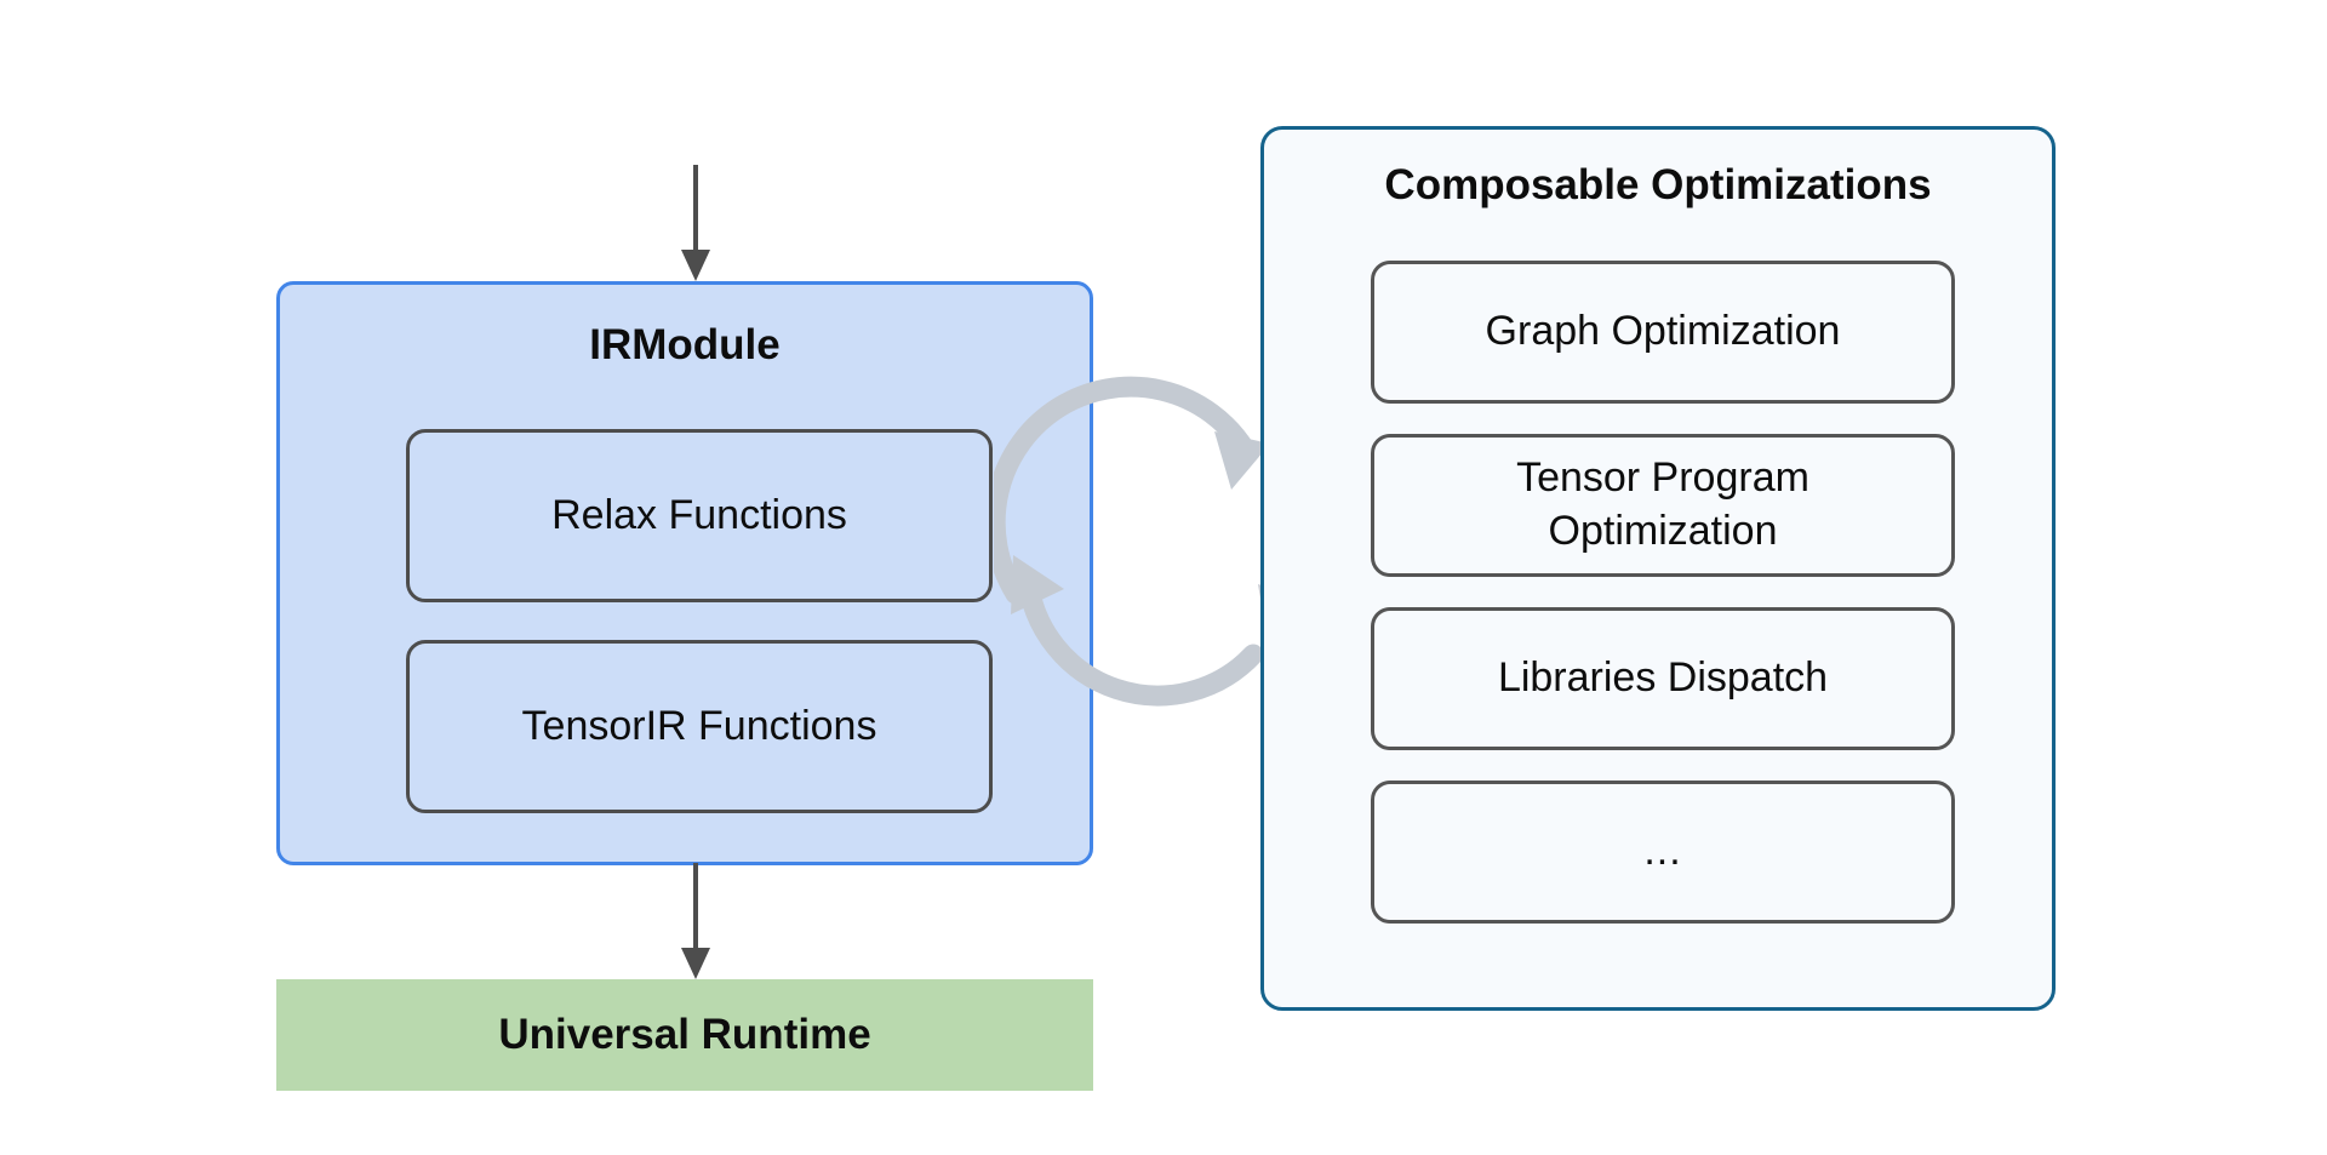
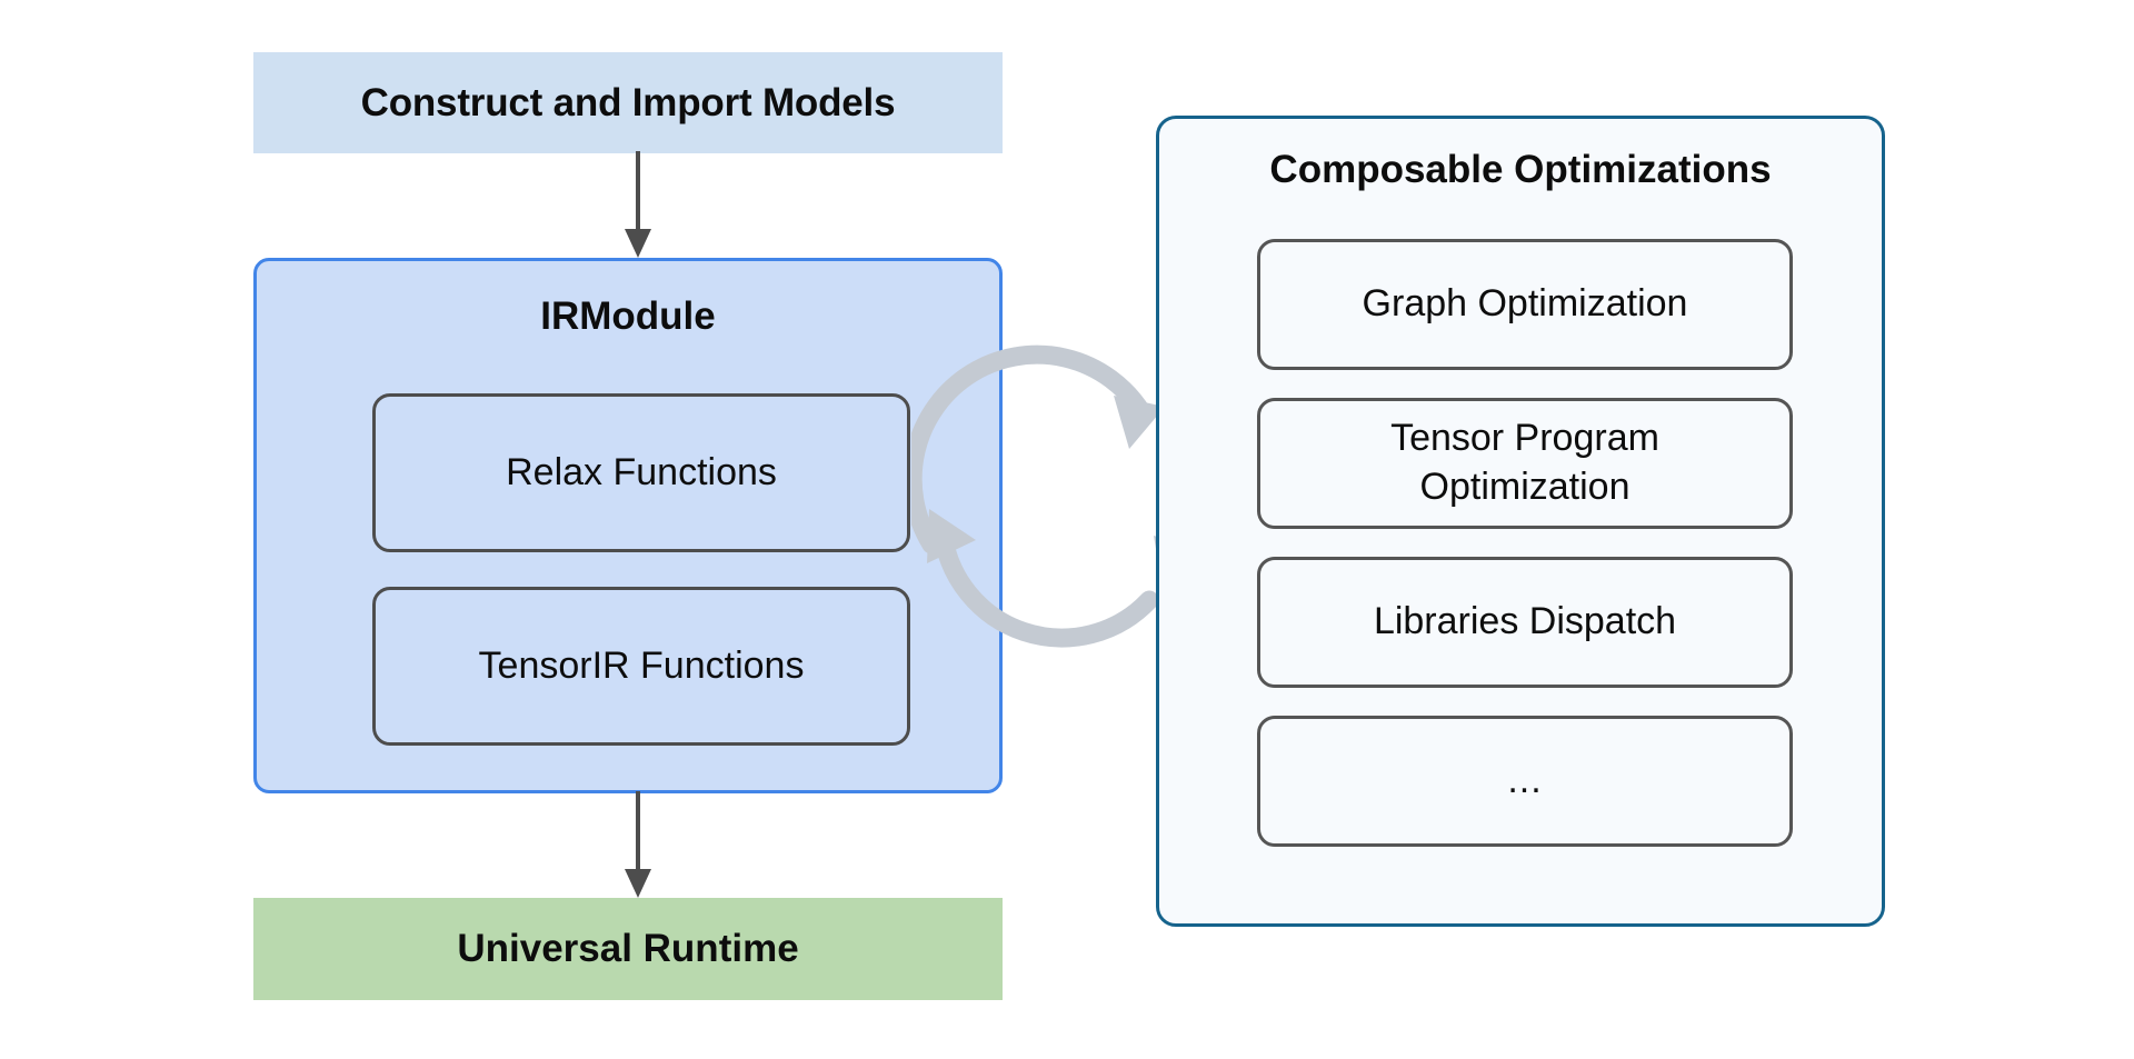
+ Construct and Import Models
  IRModule
  Relax Functions
  TensorIR Functions
  Universal Runtime
  Composable Optimizations
  Graph Optimization
  Tensor Program
  Optimization
  Libraries Dispatch
  ...
